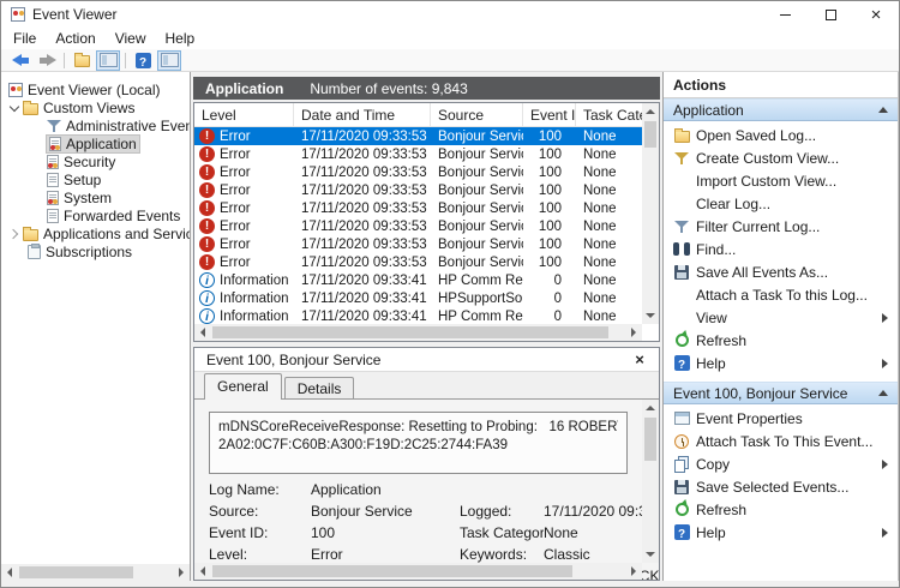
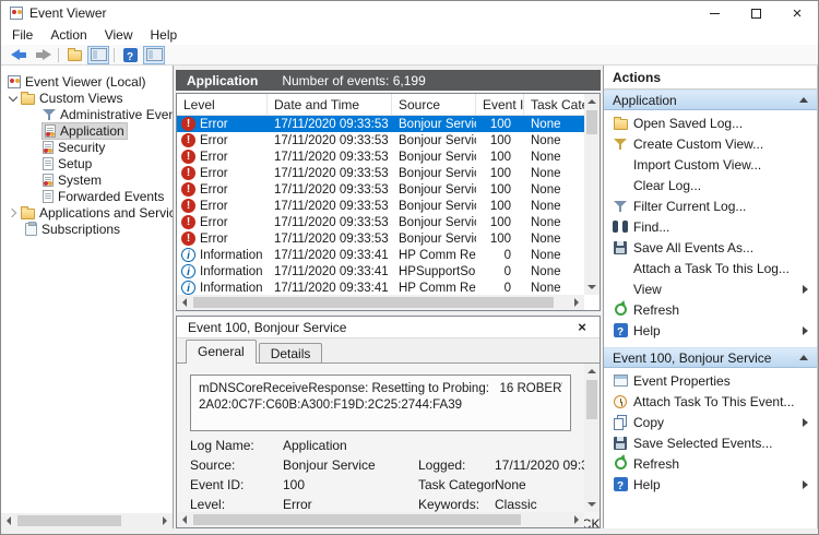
  Event Viewer
  File
  Action
  View
  Help
  Event Viewer (Local)
  Custom Views
  Administrative Even
  Application
  Security
  Setup
  System
  Forwarded Events
  Applications and Servic
  Subscriptions
  Application
- Number of events: 9,843
+ Number of events: 6,199
  Level
  Date and Time
  Source
  Event I
  Error
  17/11/2020 09:33:53
  Bonjour Servi
  100
  None
  Error
  17/11/2020 09:33:53
  Bonjour Servi
  100
  None
  Error
  17/11/2020 09:33:53
  Bonjour Servi
  100
  None
  Error
  17/11/2020 09:33:53
  Bonjour Servi
  100
  None
  Error
  17/11/2020 09:33:53
  Bonjour Servi
  100
  None
  Error
  17/11/2020 09:33:53
  Bonjour Servi
  100
  None
  Error
  17/11/2020 09:33:53
  Bonjour Servi
  100
  None
  Error
  17/11/2020 09:33:53
  Bonjour Servi
  100
  None
  Information
  17/11/2020 09:33:41
  HP Comm Re
  0
  None
  Information
  17/11/2020 09:33:41
  HPSupportSo
  0
  None
  Information
  17/11/2020 09:33:41
  HP Comm Re
  0
  None
  Event 100, Bonjour Service
  General
  Details
  mDNSCoreReceiveResponse: Resetting to Probing: 16 ROBER
  2A02:0C7F:C60B:A300:F19D:2C25:2744:FA39
  Log Name:
  Application
  Source:
  Bonjour Service
  Logged:
  17/11/2020 09:
  Event ID:
  100
  Task Categor
  None
  Level:
  Error
  Keywords:
  Classic
  Actions
  Application
  Open Saved Log...
  Create Custom View...
  Import Custom View...
  Clear Log...
  Filter Current Log...
  Find...
  Save All Events As...
  Attach a Task To this Log...
  View
  Refresh
  Help
  Event 100, Bonjour Service
  Event Properties
  Attach Task To This Event...
  Copy
  Save Selected Events...
  Refresh
  Help
